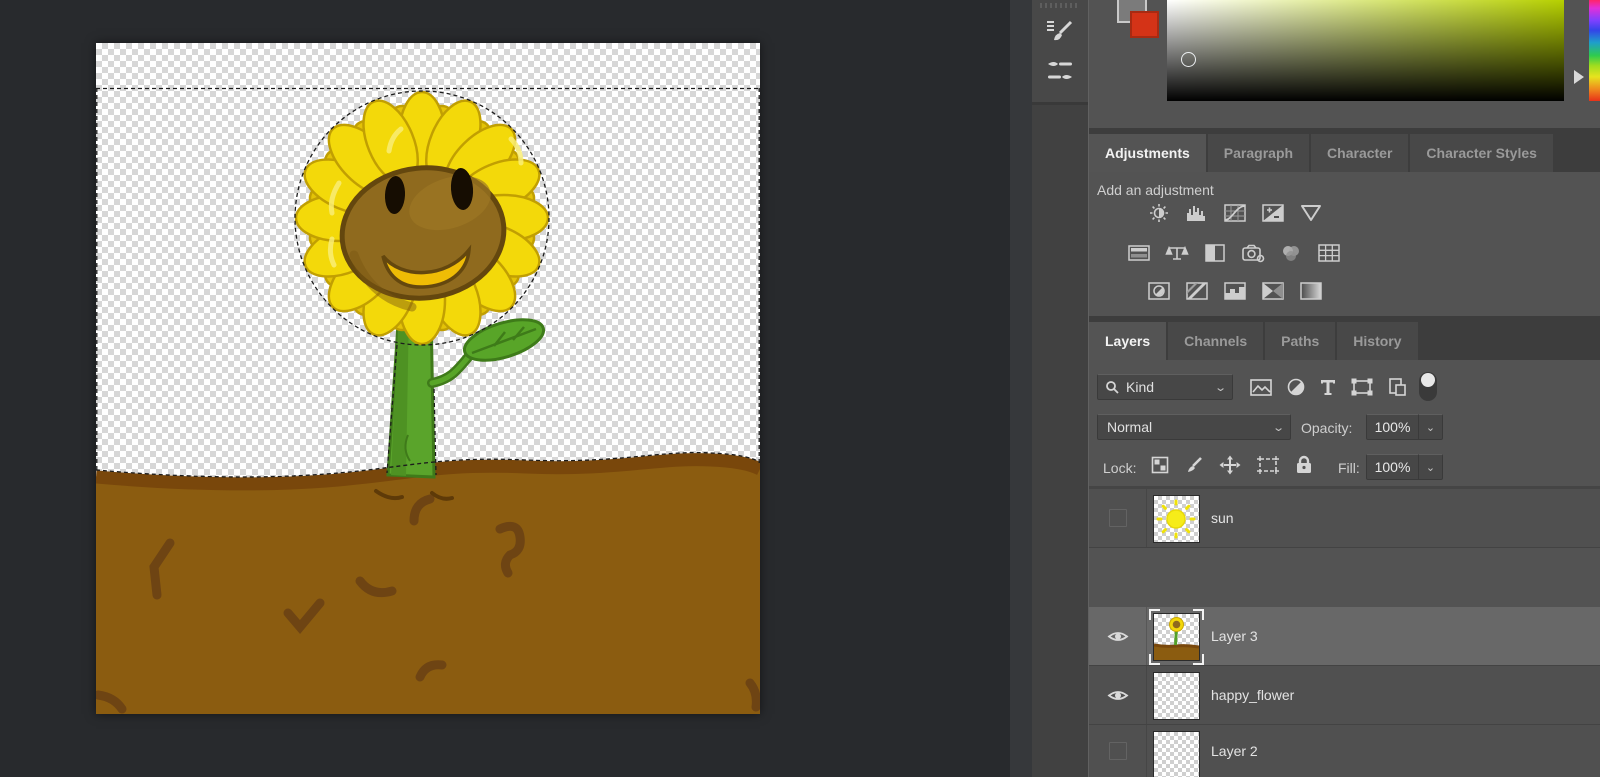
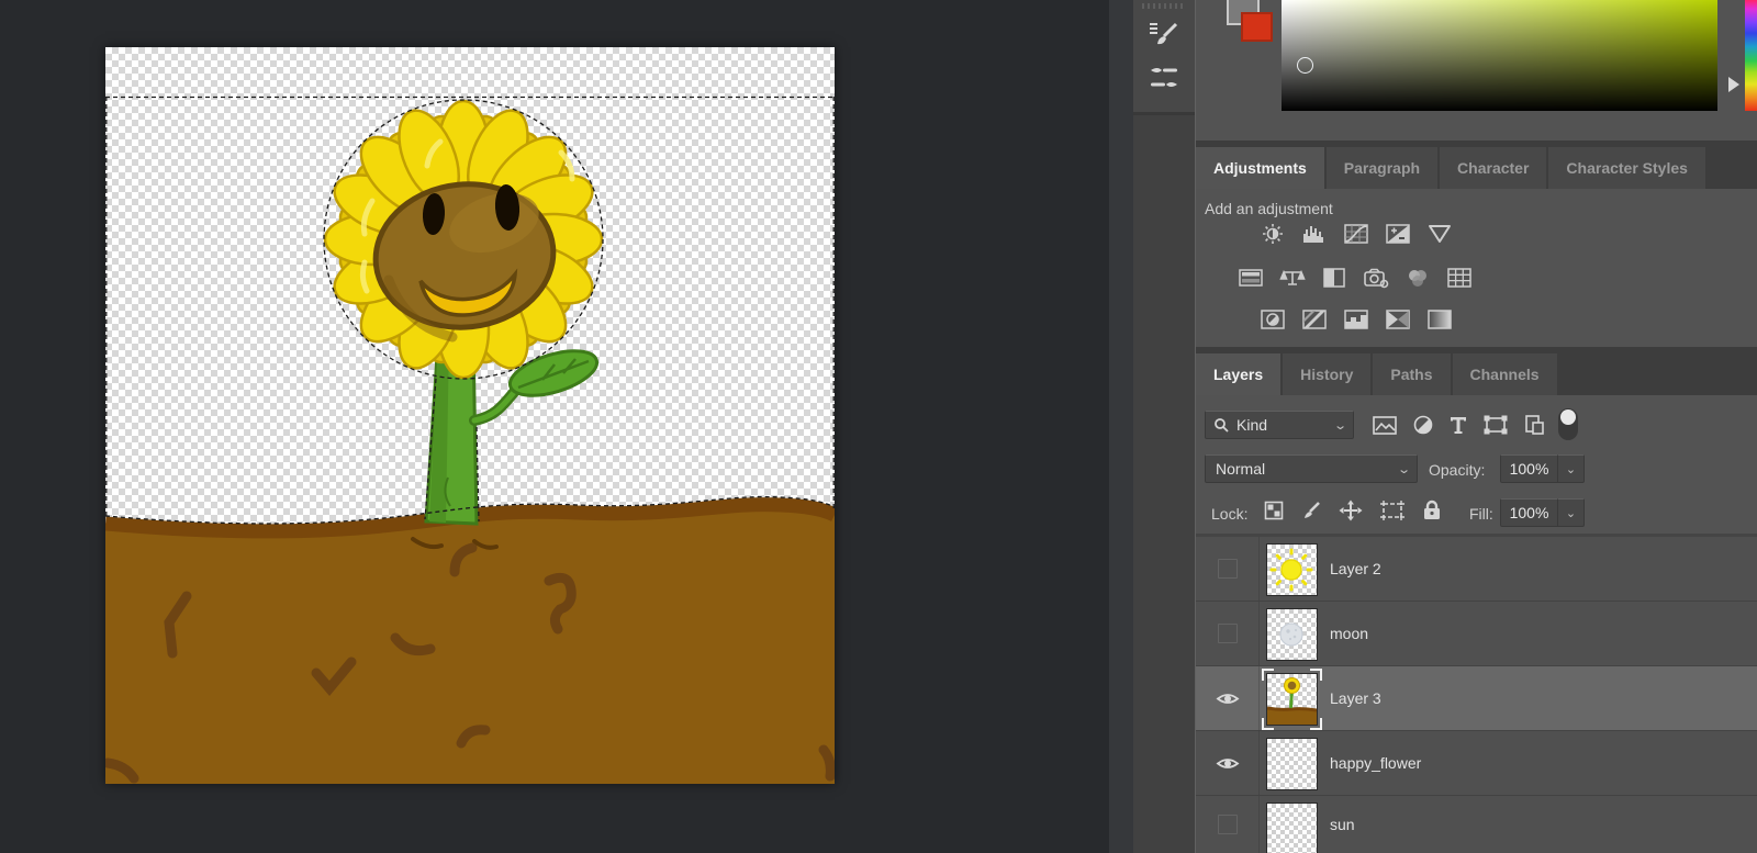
  Adjustments
  Paragraph
  Character
  Character Styles
  Add an adjustment
  Layers
- Channels
+ History
  Paths
- History
+ Channels
  Kind
  ⌄
  Normal
  ⌄
  Opacity:
  100%
  ⌄
  Lock:
  Fill:
  100%
  ⌄
- sun
+ Layer 2
+ moon
  Layer 3
  happy_flower
- Layer 2
+ sun
